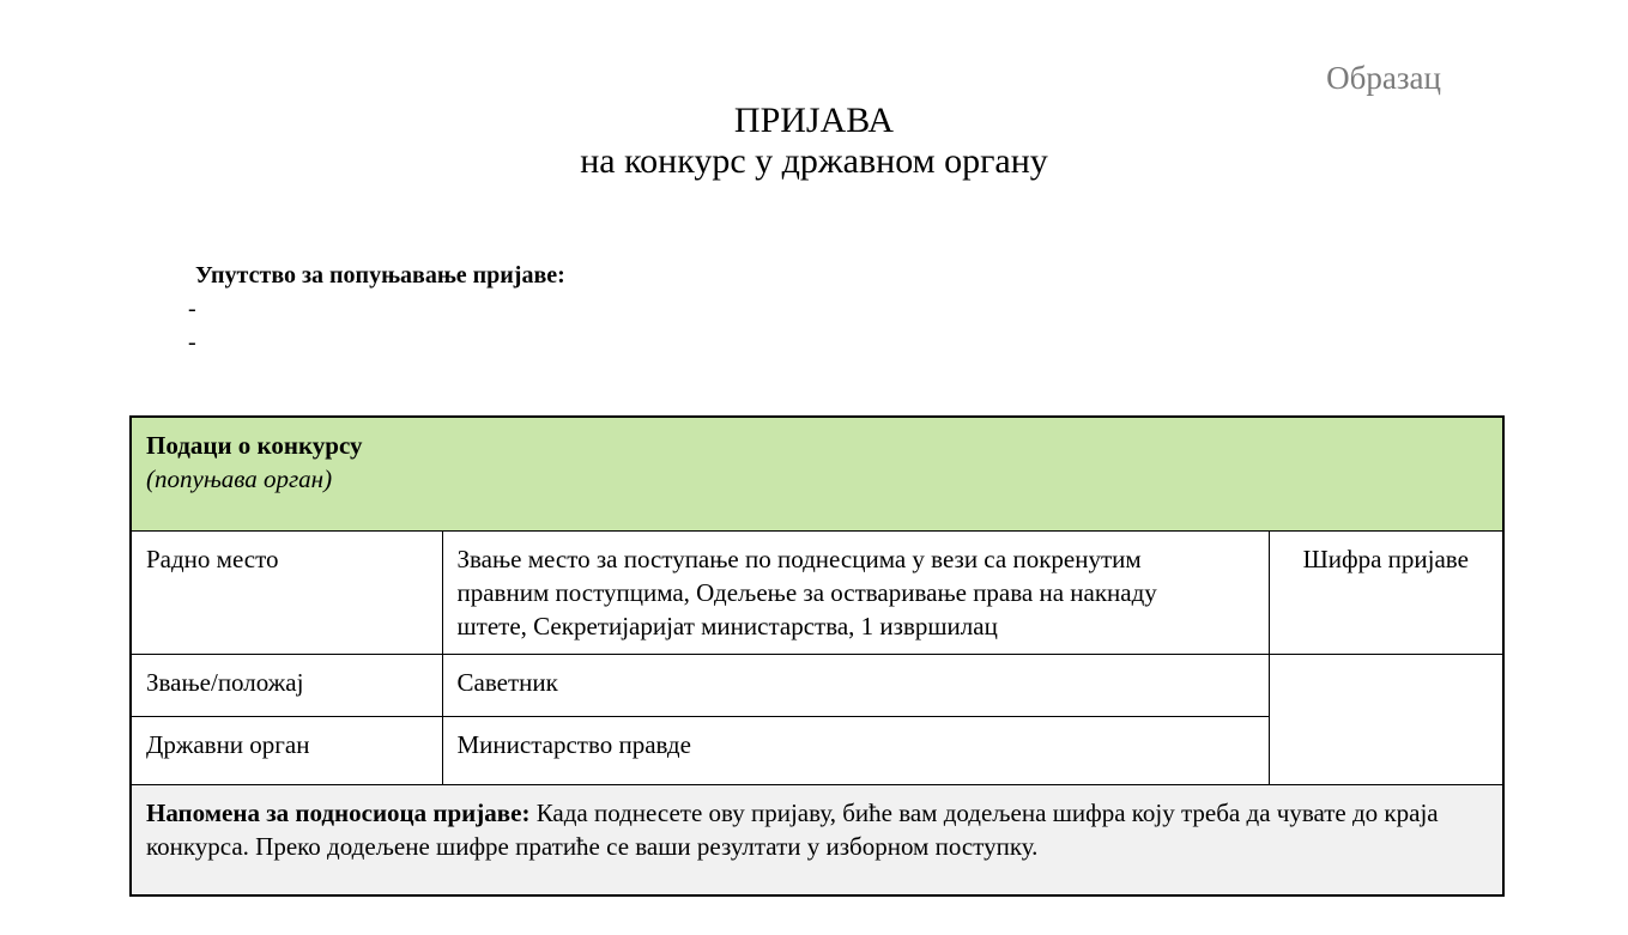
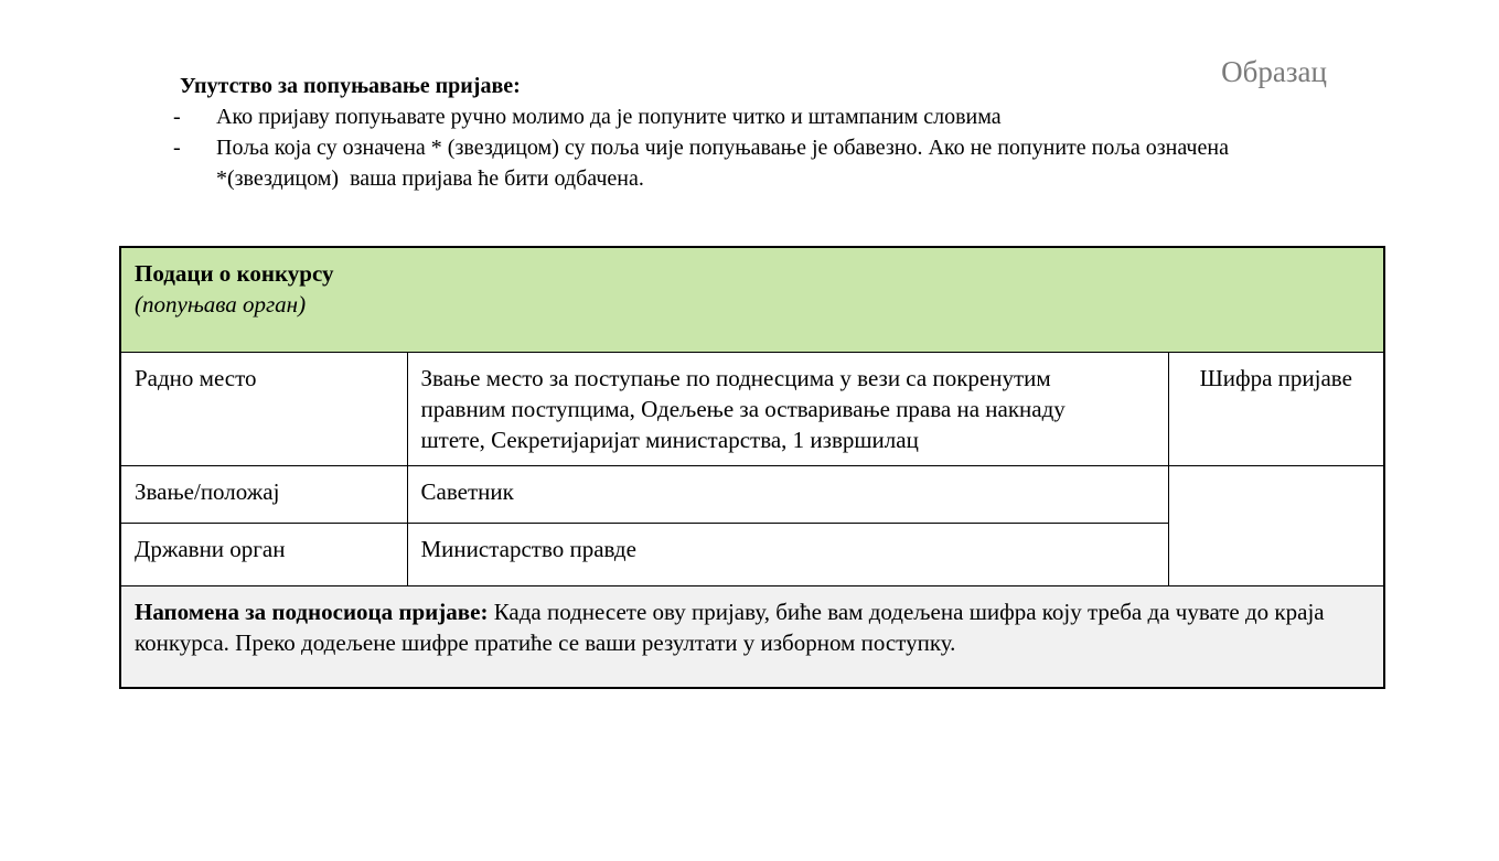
  Образац
- ПРИЈАВА
- на конкурс у државном органу
  Упутство за попуњавање пријаве:
  -
+ Ако пријаву попуњавате ручно молимо да је попуните читко и штампаним словима
  -
+ Поља која су означена * (звездицом) су поља чије попуњавање је обавезно. Ако не попуните поља означена
+ *(звездицом) ваша пријава ће бити одбачена.
  Подаци о конкурсу (попуњава орган)
  Радно место	Звање место за поступање по поднесцима у вези са покренутим правним поступцима, Одељење за остваривање права на накнаду штете, Секретијаријат министарства, 1 извршилац	Шифра пријаве
  Звање/положај	Саветник
  Државни орган	Министарство правде
  Напомена за подносиоца пријаве: Када поднесете ову пријаву, биће вам додељена шифра коју треба да чувате до краја конкурса. Преко додељене шифре пратиће се ваши резултати у изборном поступку.
